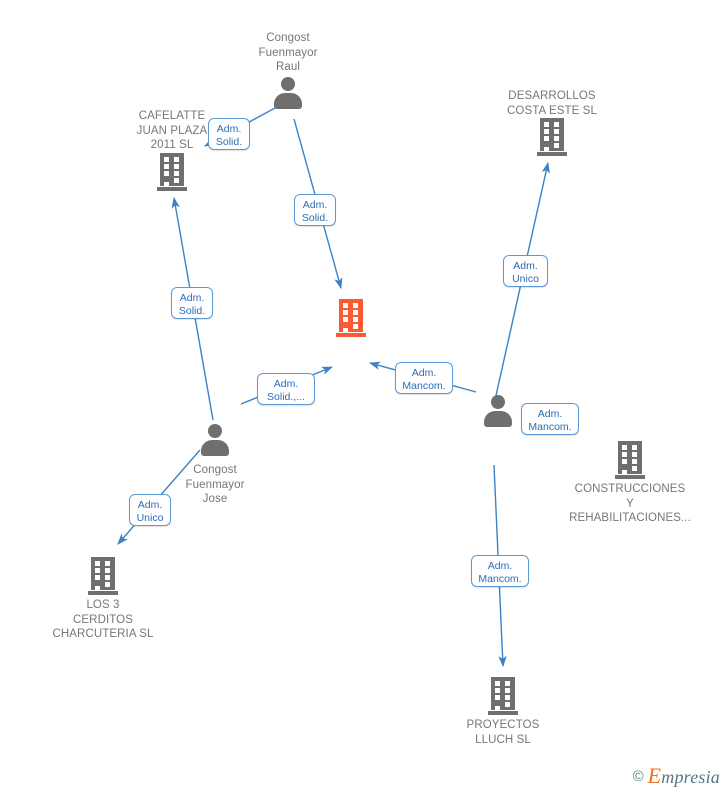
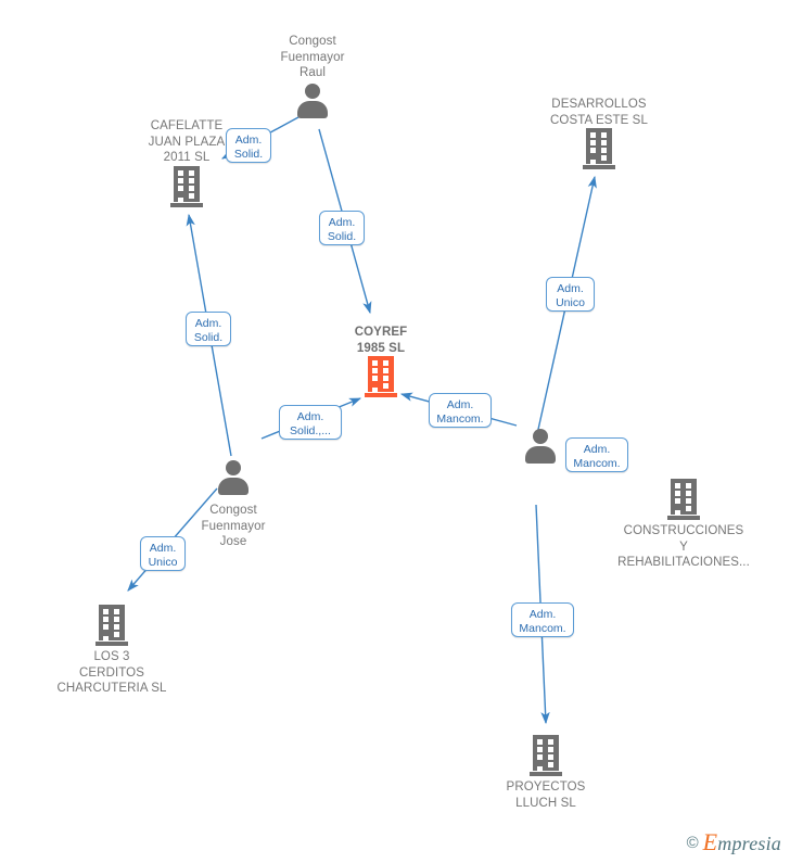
  Congost
  Fuenmayor
  Raul
  CAFELATTE
  JUAN PLAZA
  2011 SL
  DESARROLLOS
  COSTA ESTE SL
+ COYREF
+ 1985 SL
  Congost
  Fuenmayor
  Jose
  CONSTRUCCIONES
  Y
  REHABILITACIONES...
  LOS 3
  CERDITOS
  CHARCUTERIA SL
  PROYECTOS
  LLUCH SL
  Adm.
  Solid.
  Adm.
  Solid.
  Adm.
  Solid.
  Adm.
  Solid.,...
  Adm.
  Unico
  Adm.
  Unico
  Adm.
  Mancom.
  Adm.
  Mancom.
  Adm.
  Mancom.
  ©
  Empresia
